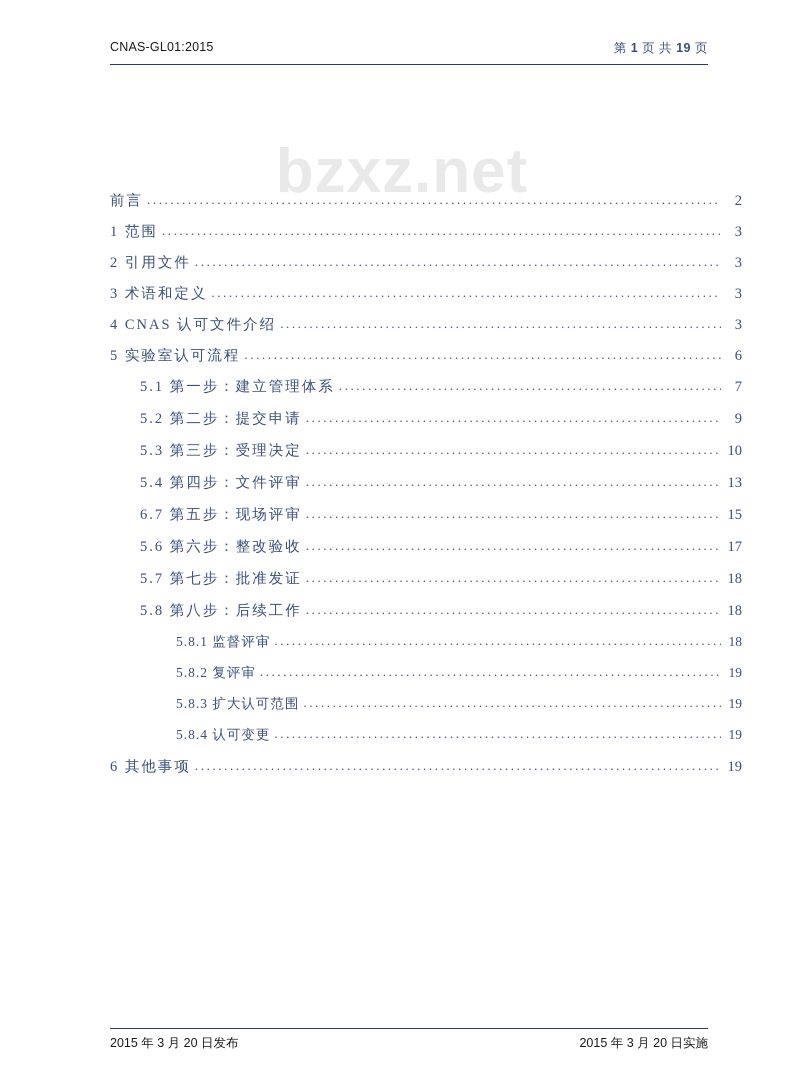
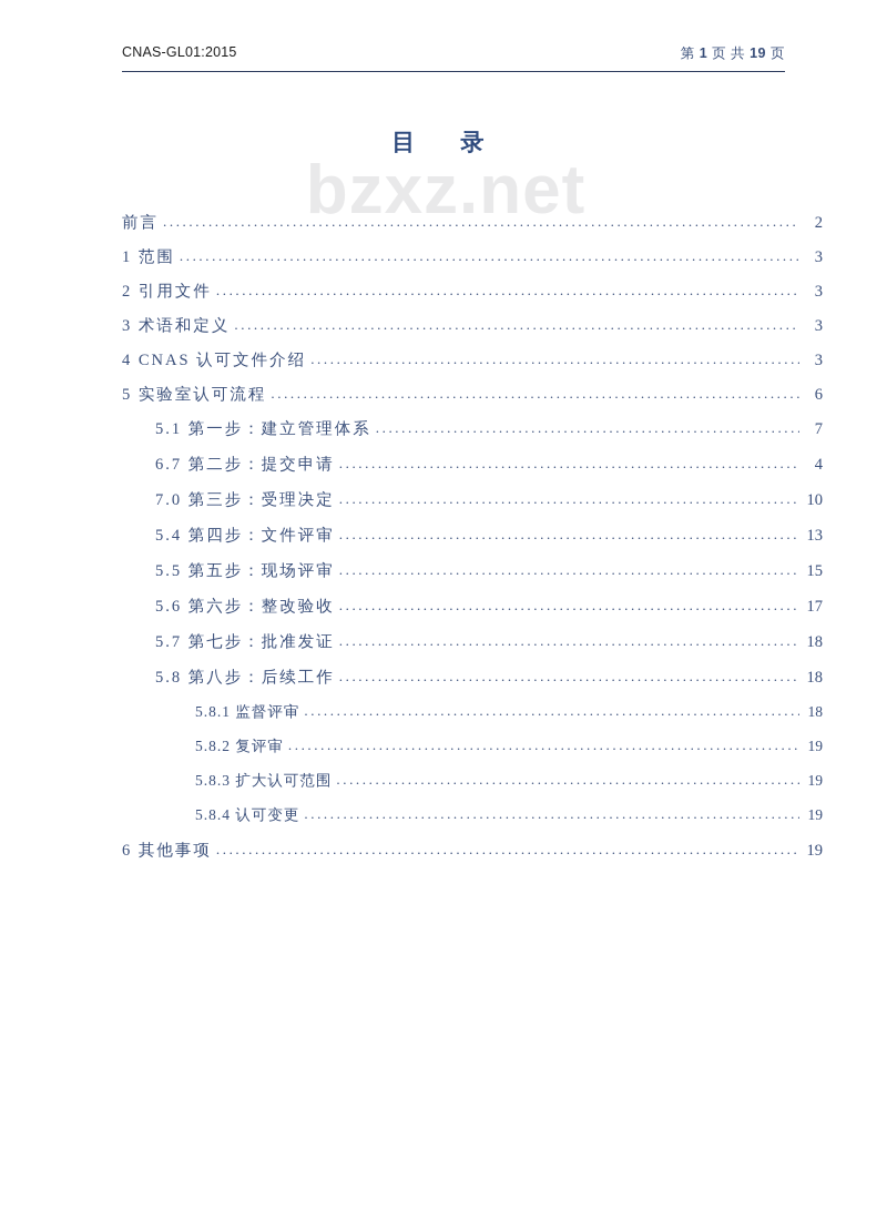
  CNAS-GL01:2015
  第 1 页 共 19 页
+ 目 录
  bzxz.net
  前言
  ..................................................................................................
  2
  1 范围
  3
  2 引用文件
  3
  3 术语和定义
  3
  4 CNAS 认可文件介绍
  3
  5 实验室认可流程
  6
  5.1 第一步：建立管理体系
  7
- 5.2 第二步：提交申请
+ 6.7 第二步：提交申请
- 9
+ 4
- 5.3 第三步：受理决定
+ 7.0 第三步：受理决定
  10
  5.4 第四步：文件评审
  13
- 6.7 第五步：现场评审
+ 5.5 第五步：现场评审
  15
  5.6 第六步：整改验收
  17
  5.7 第七步：批准发证
  18
  5.8 第八步：后续工作
  18
  5.8.1 监督评审
  18
  5.8.2 复评审
  19
  5.8.3 扩大认可范围
  19
  5.8.4 认可变更
  19
  6 其他事项
  19
- 2015 年 3 月 20 日发布
- 2015 年 3 月 20 日实施
